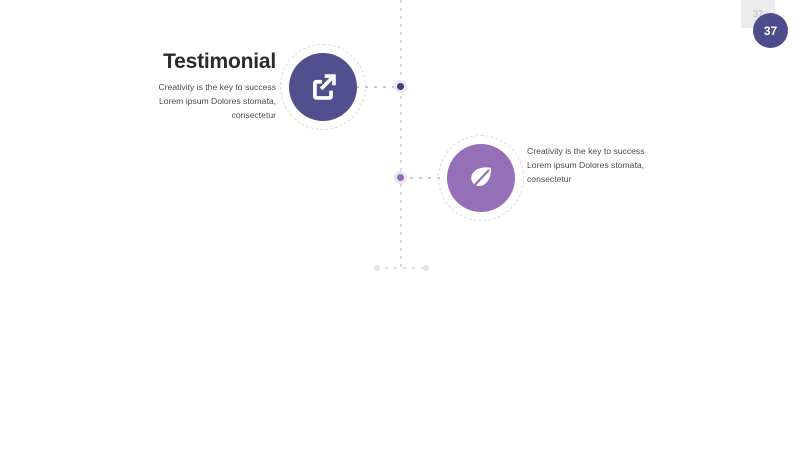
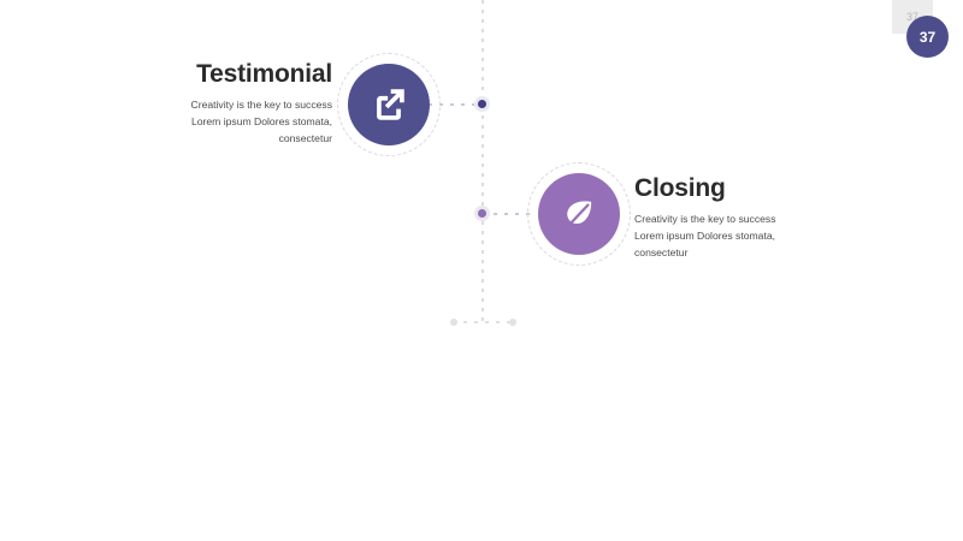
  Testimonial
  Creativity is the key to success
  Lorem ipsum Dolores stomata,
  consectetur
+ Closing
  Creativity is the key to success
  Lorem ipsum Dolores stomata,
  consectetur
  37
  37
